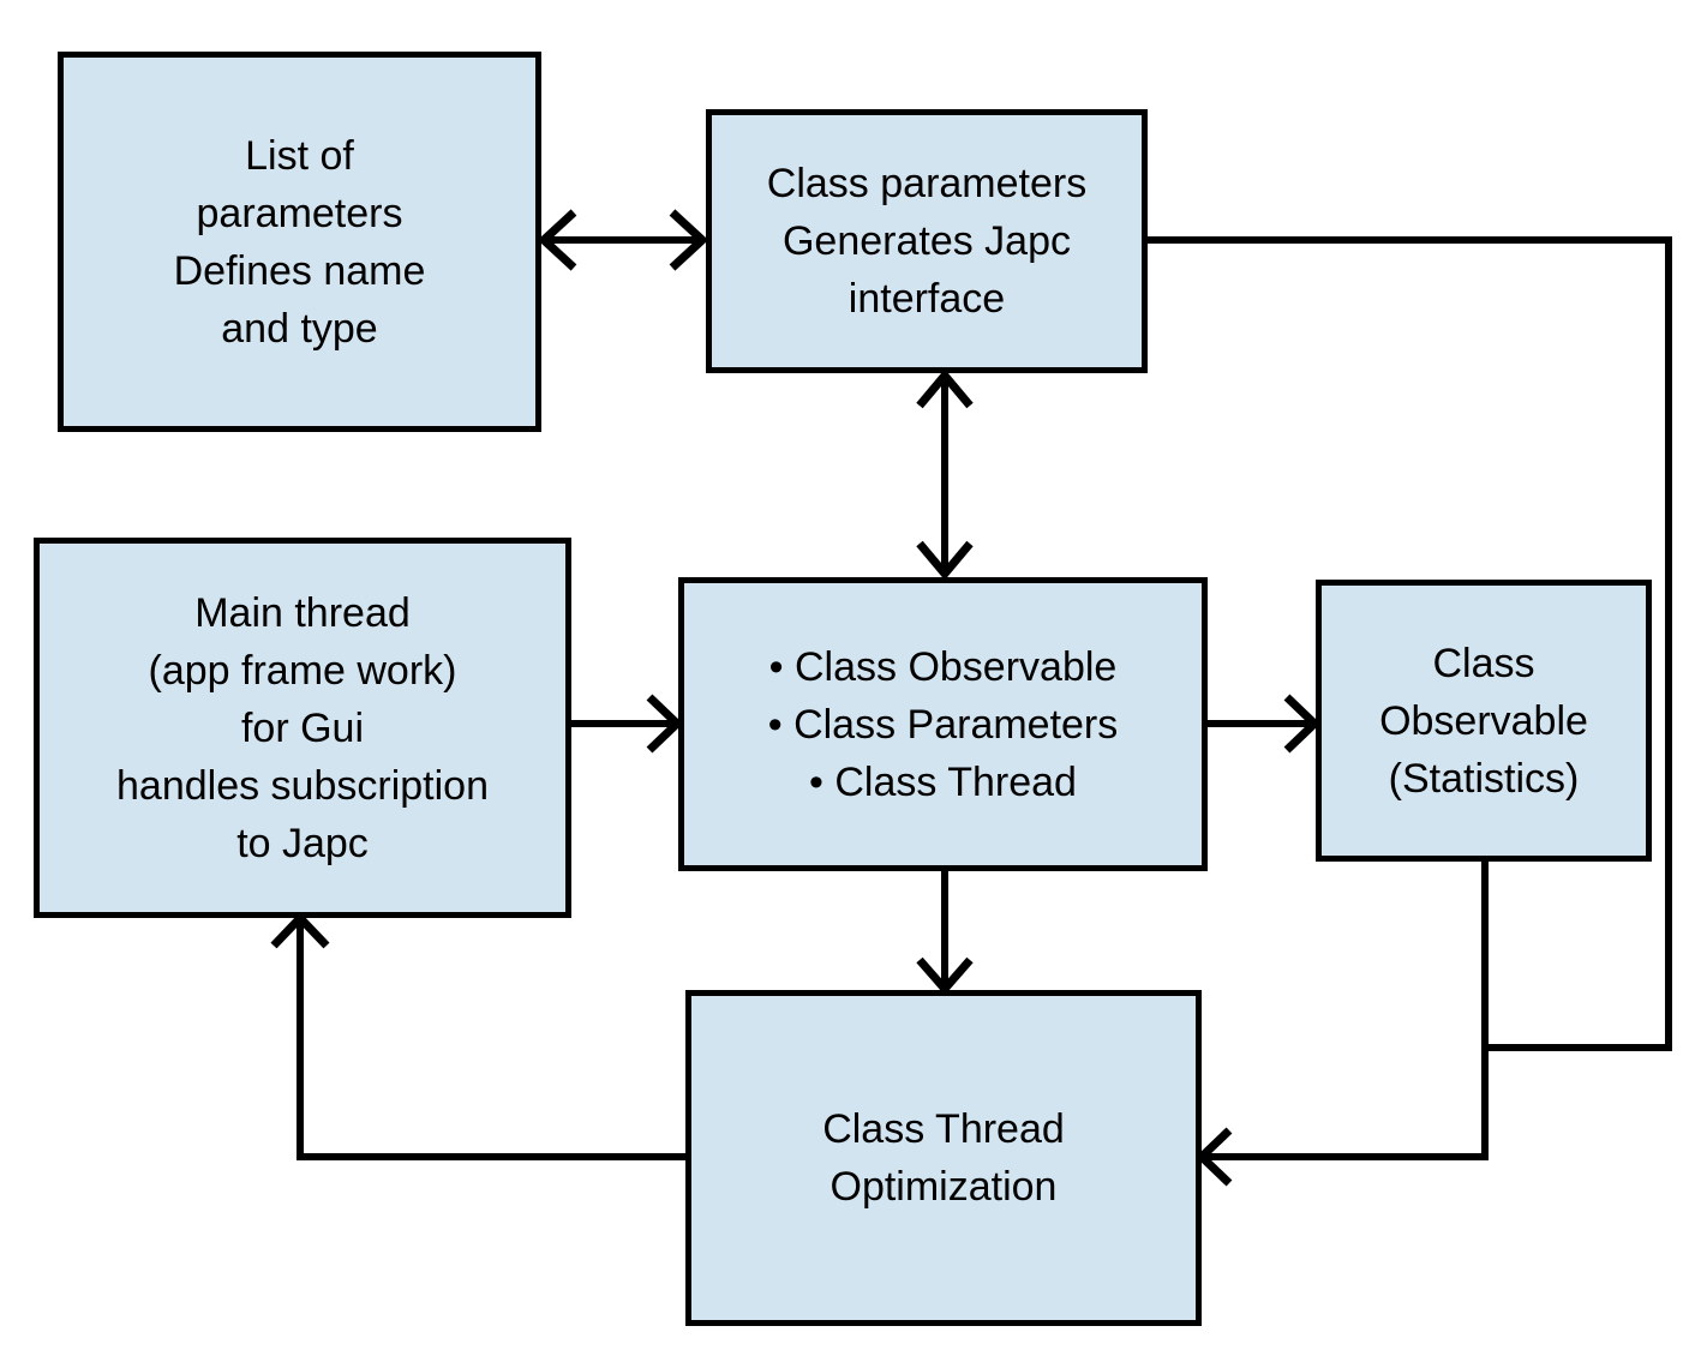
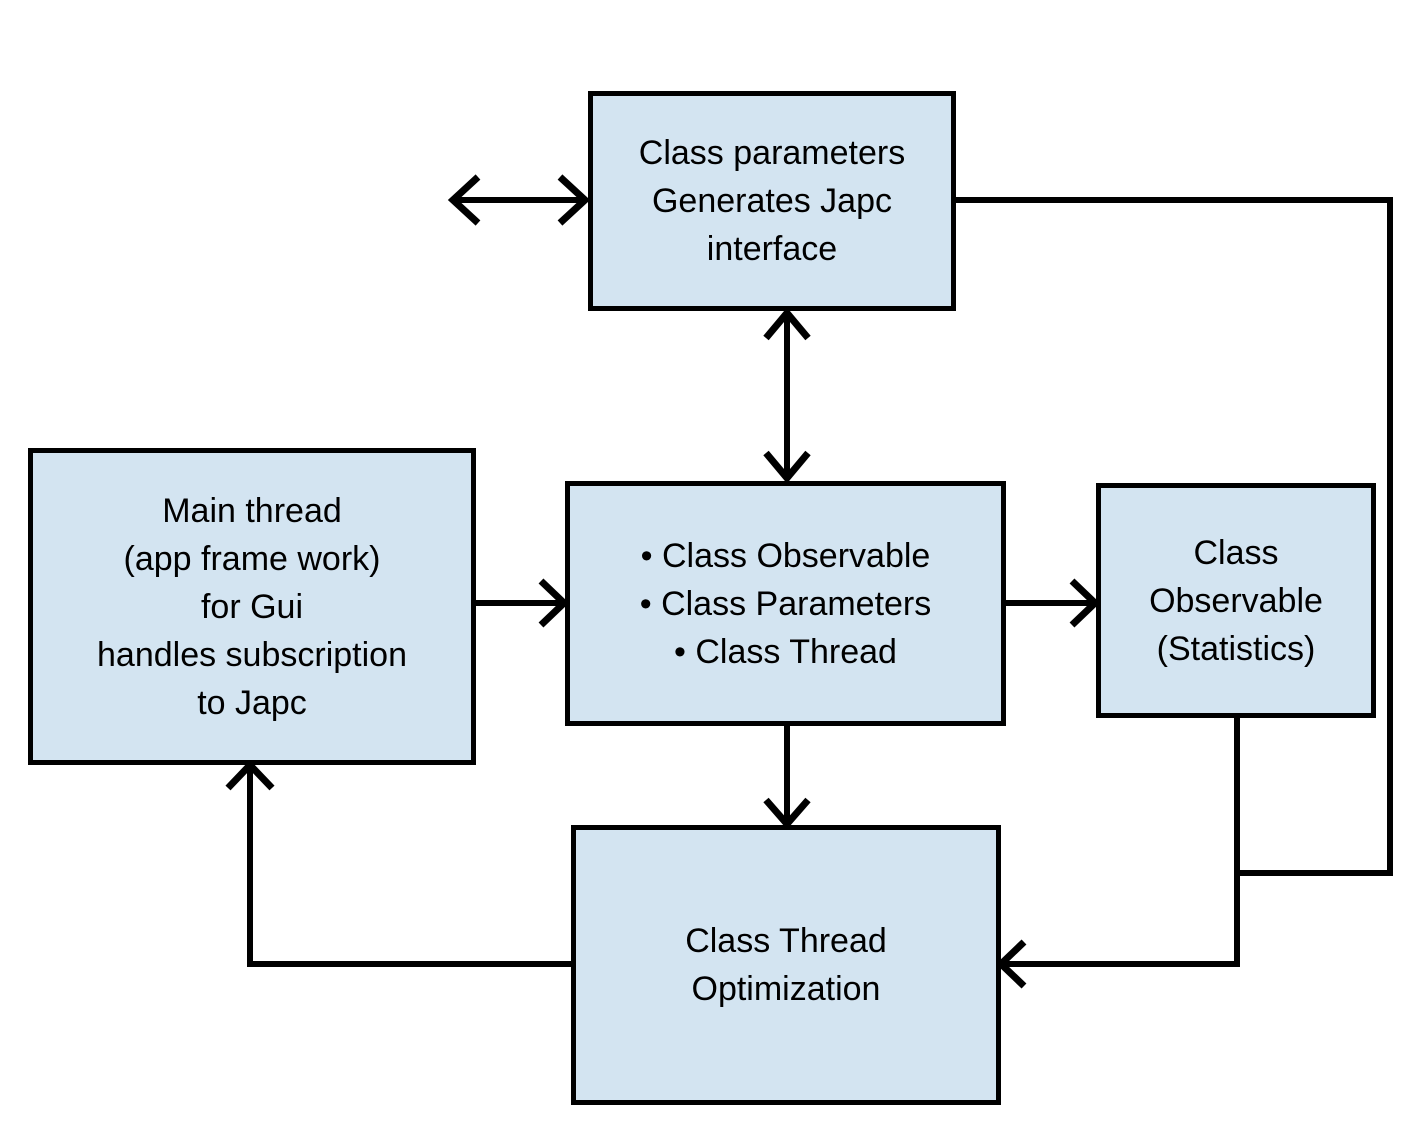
- List of
- parameters
- Defines name
- and type
  Class parameters
  Generates Japc
  interface
  • Class Observable
  • Class Parameters
  • Class Thread
  Main thread
  (app frame work)
  for Gui
  handles subscription
  to Japc
  Class
  Observable
  (Statistics)
  Class Thread
  Optimization
